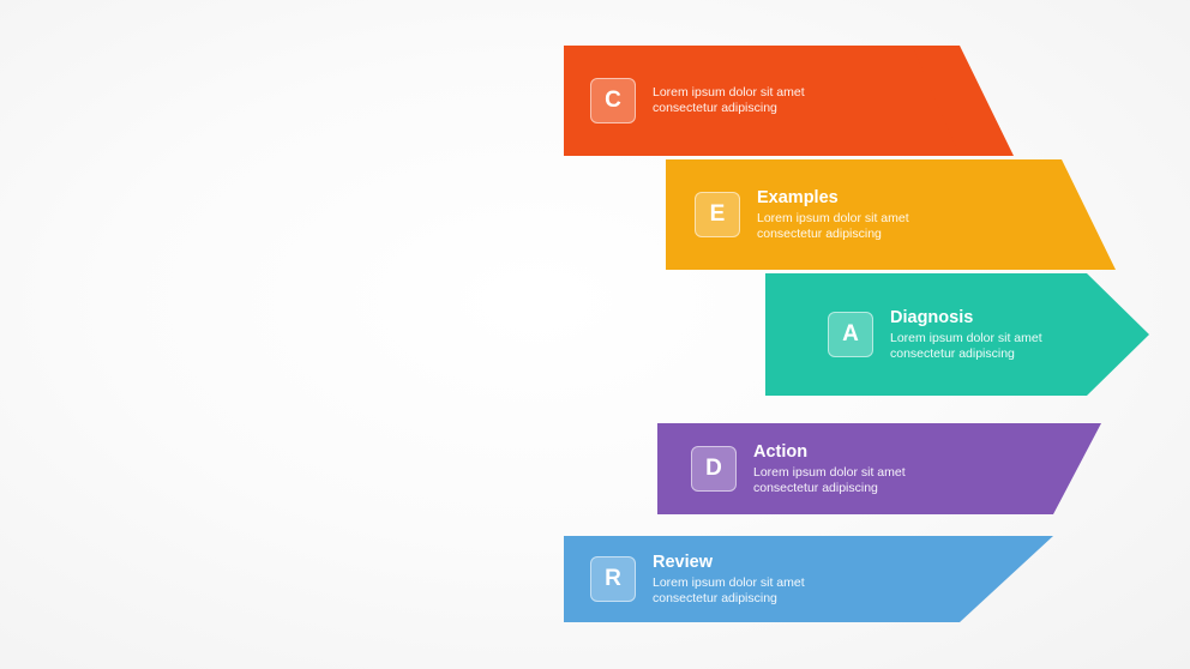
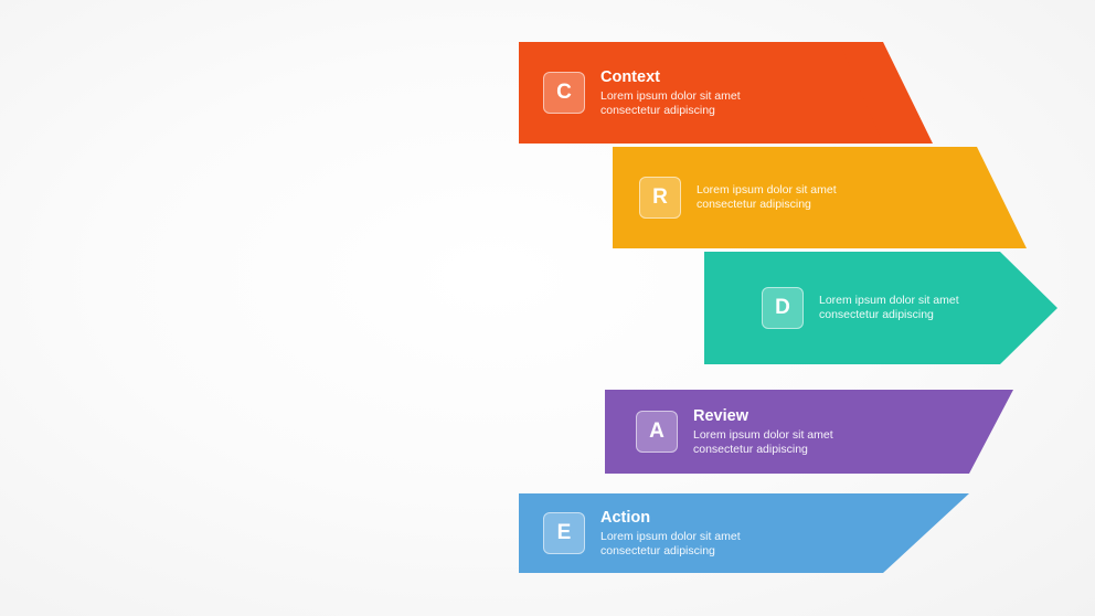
  C
+ Context
  Lorem ipsum dolor sit amet consectetur adipiscing
- E
+ R
- Examples
  Lorem ipsum dolor sit amet consectetur adipiscing
- A
+ D
- Diagnosis
  Lorem ipsum dolor sit amet consectetur adipiscing
- D
+ A
- Action
+ Review
  Lorem ipsum dolor sit amet consectetur adipiscing
- R
+ E
- Review
+ Action
  Lorem ipsum dolor sit amet consectetur adipiscing
